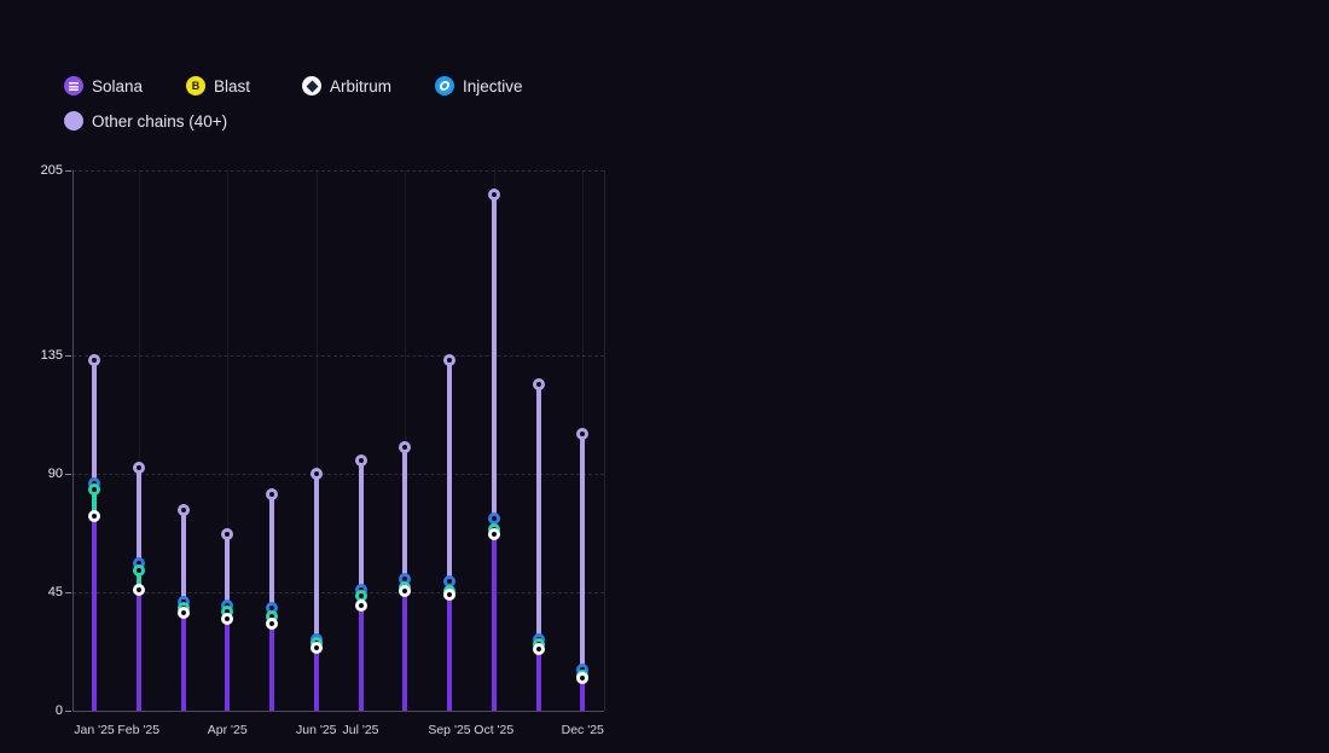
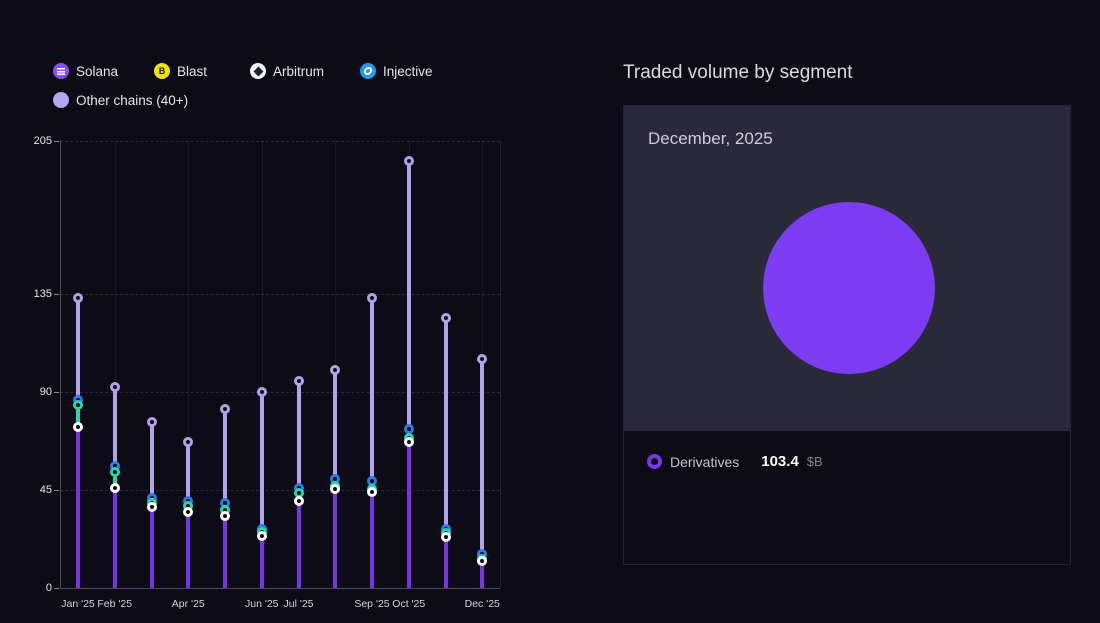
  Solana
  B
  Blast
  Arbitrum
  Injective
  Other chains (40+)
  0
  45
  90
  135
  205
  Jan '25
  Feb '25
  Apr '25
  Jun '25
  Jul '25
  Sep '25
  Oct '25
  Dec '25
+ Traded volume by segment
+ December, 2025
+ Derivatives
+ 103.4
+ $B
